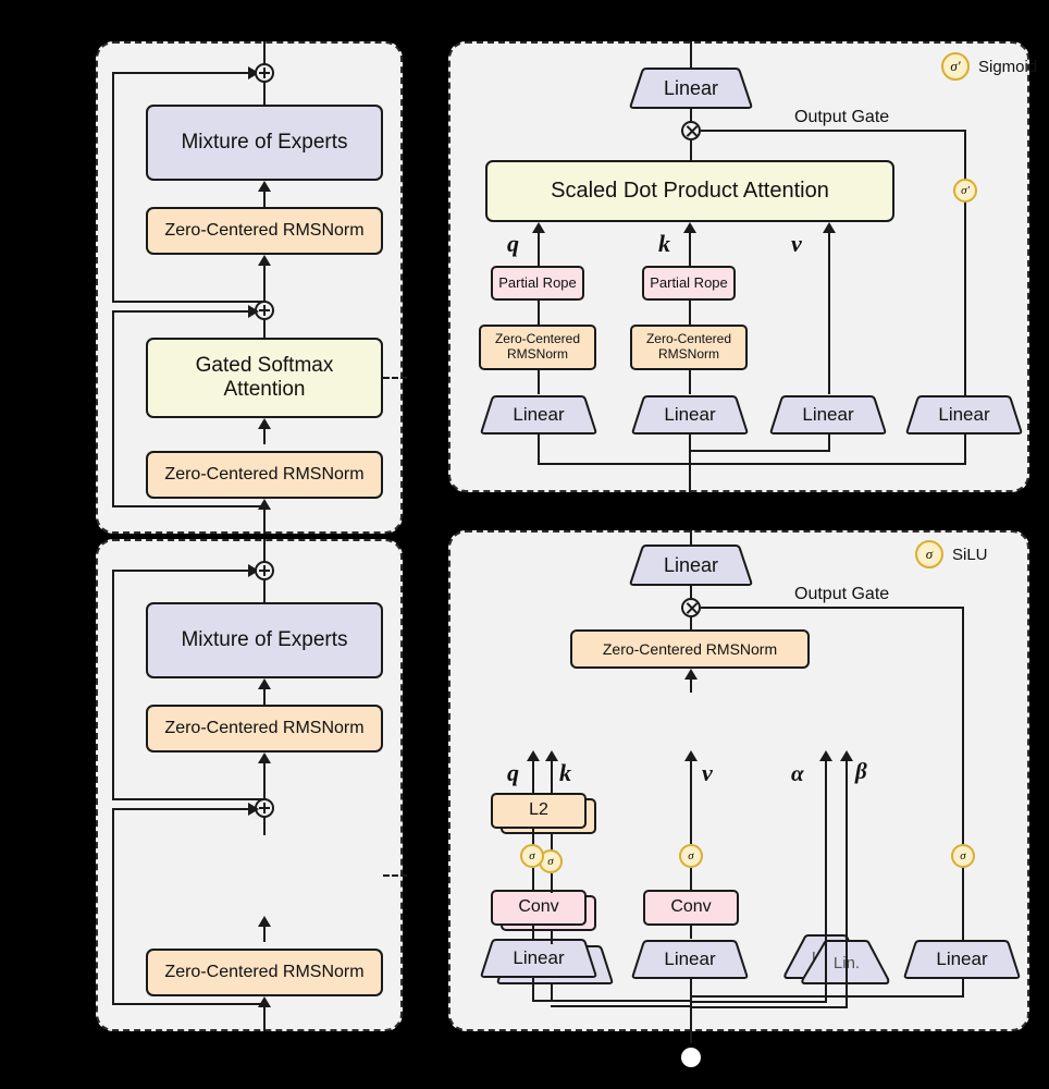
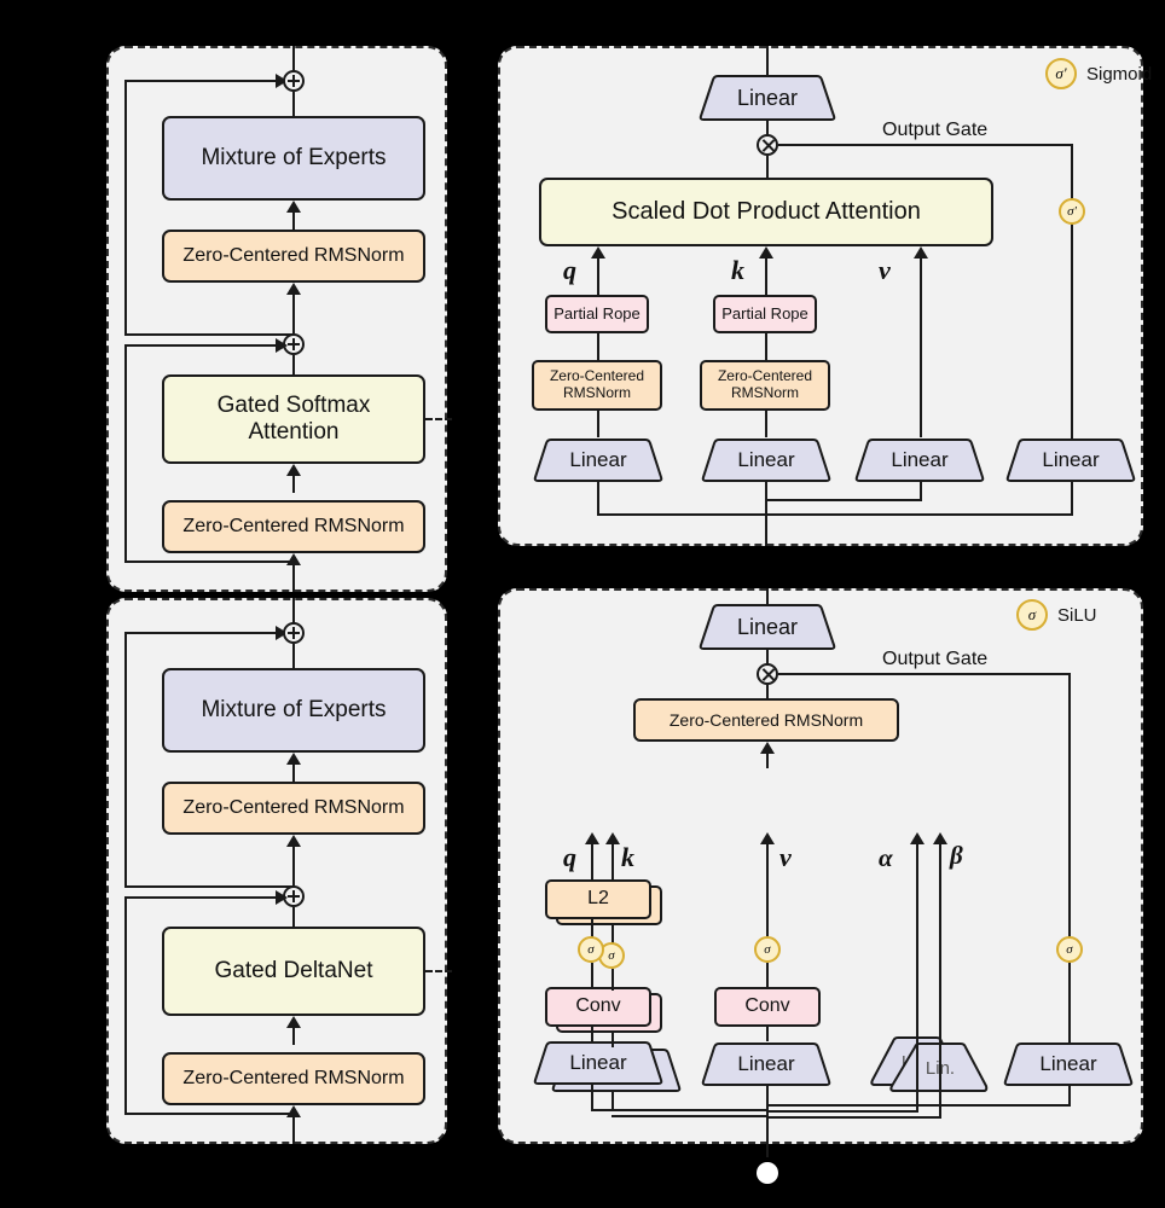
  Mixture of Experts
  Zero-Centered RMSNorm
  Gated Softmax
  Attention
  Zero-Centered RMSNorm
  Mixture of Experts
  Zero-Centered RMSNorm
+ Gated DeltaNet
  Zero-Centered RMSNorm
  σ'
  Sigmoid
  Linear
  Output Gate
  σ'
  Scaled Dot Product Attention
  q
  Partial Rope
  Zero-Centered
  RMSNorm
  Linear
  k
  Partial Rope
  Zero-Centered
  RMSNorm
  Linear
  v
  Linear
  Linear
  σ
  SiLU
  Linear
  Output Gate
  σ
  Zero-Centered RMSNorm
  q
  k
  L2
  σ
  σ
  Conv
  Linear
  v
  σ
  Conv
  Linear
  α
  β
  Lin.
  Linear
